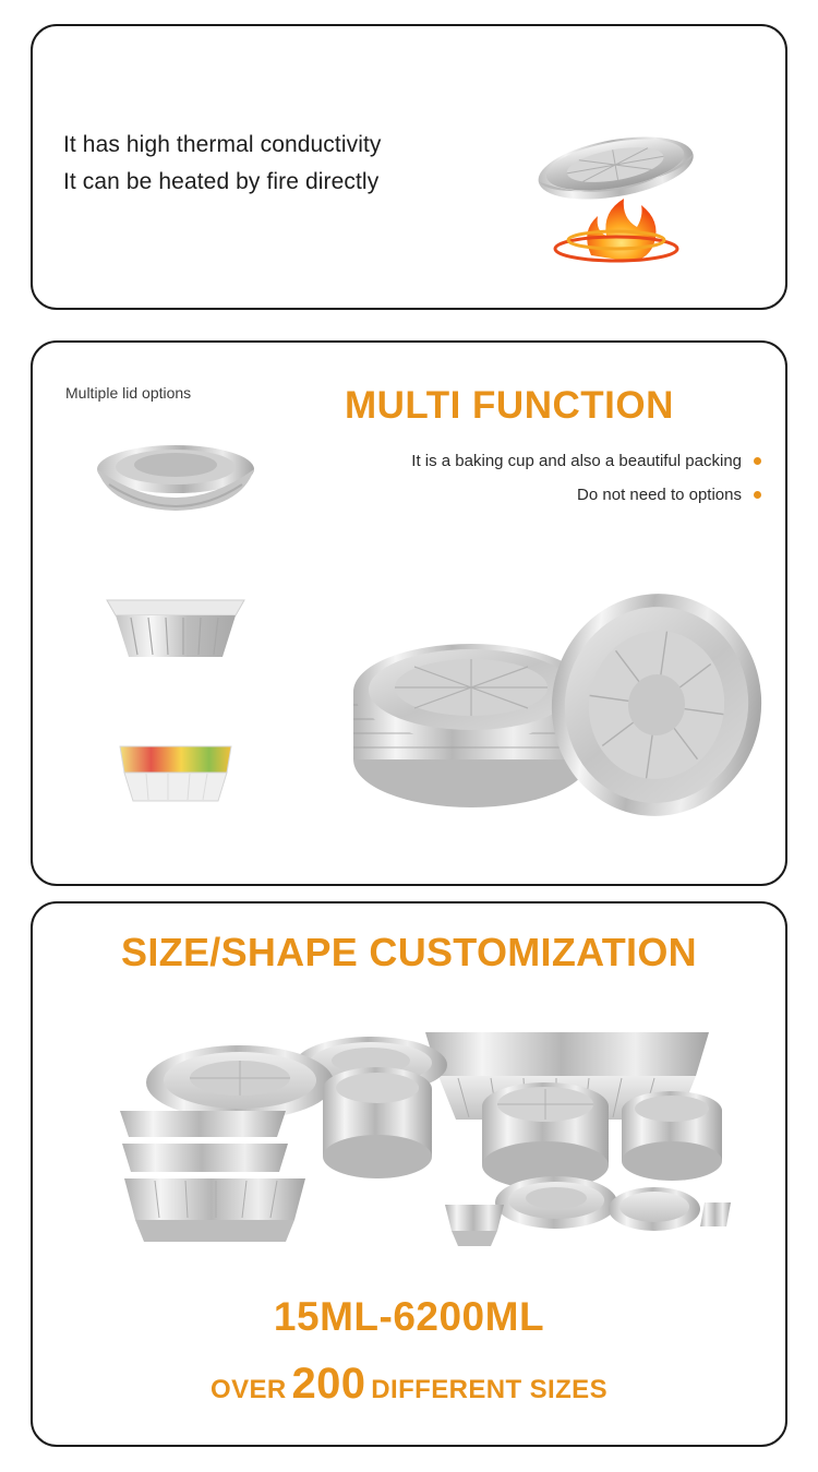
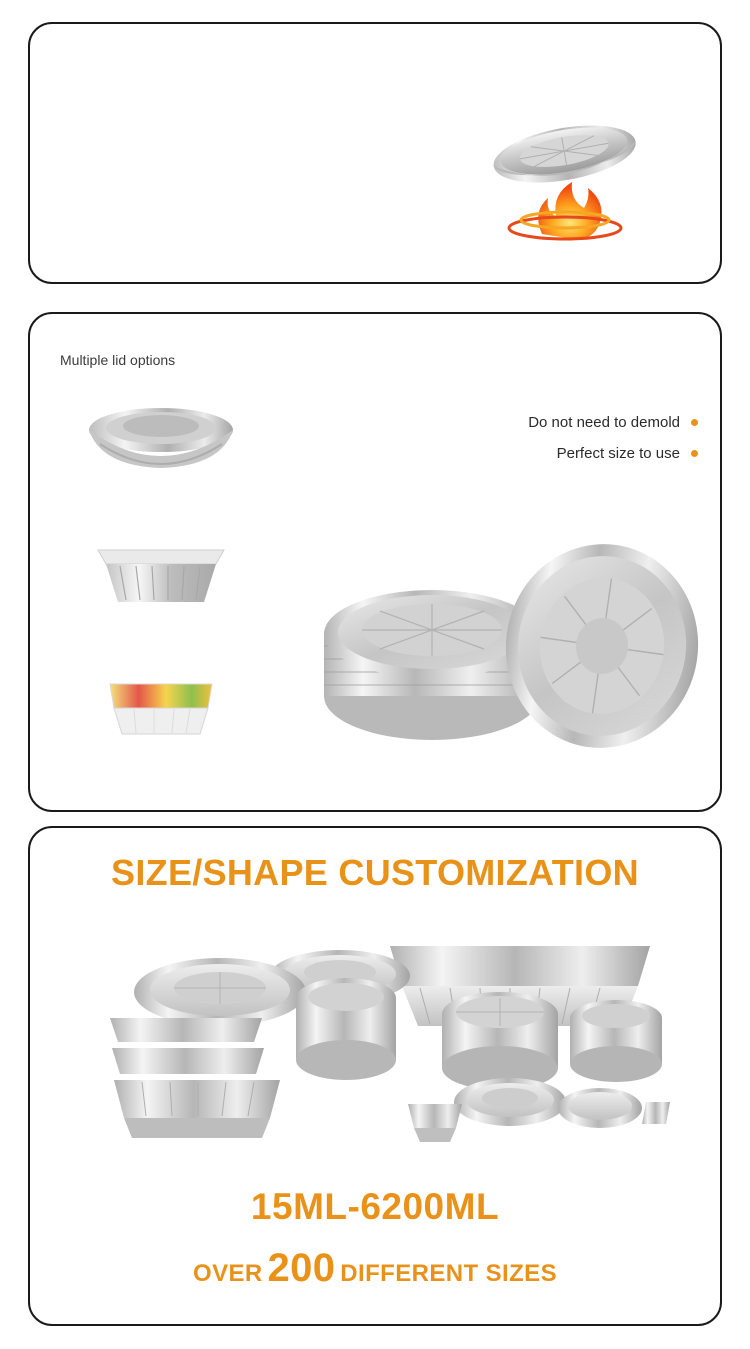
- It has high thermal conductivity
- It can be heated by fire directly
  Multiple lid options
- MULTI FUNCTION
- It is a baking cup and also a beautiful packing
- Do not need to options
+ Do not need to demold
+ Perfect size to use
  SIZE/SHAPE CUSTOMIZATION
  15ML-6200ML
  OVER 200 DIFFERENT SIZES
